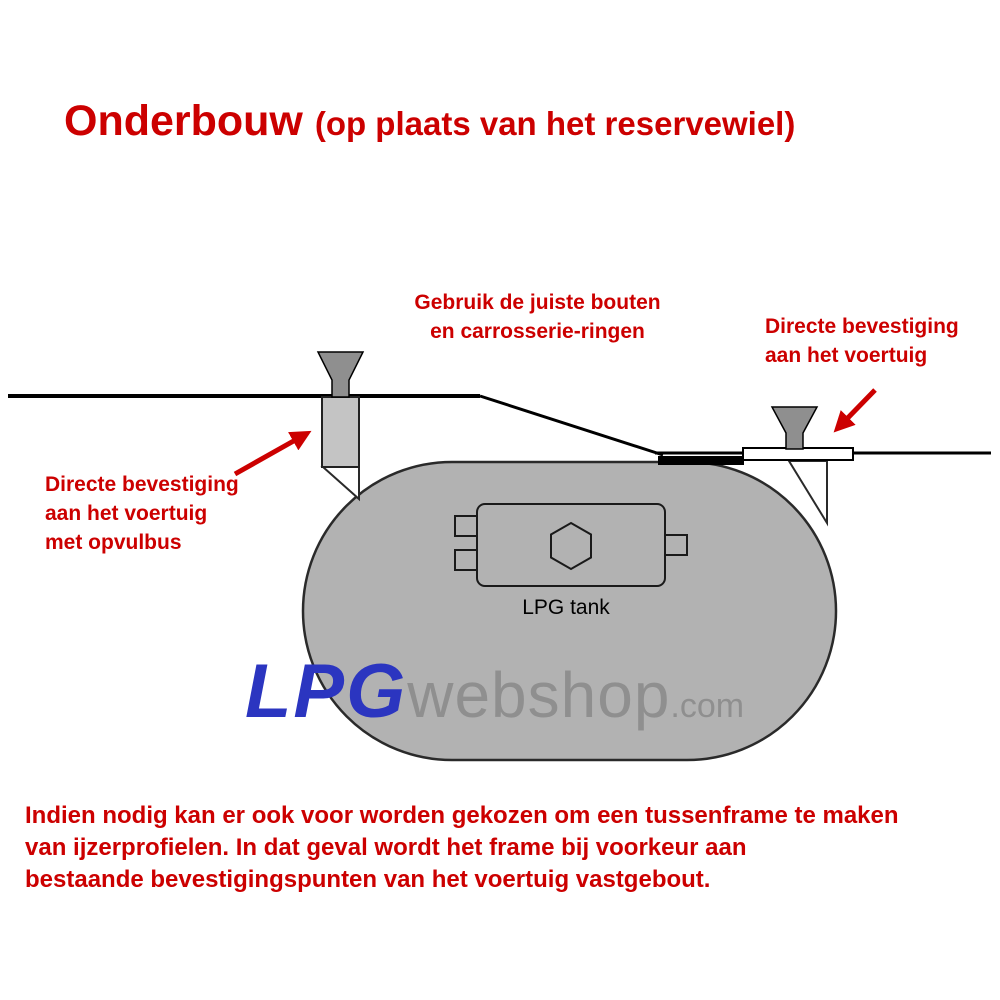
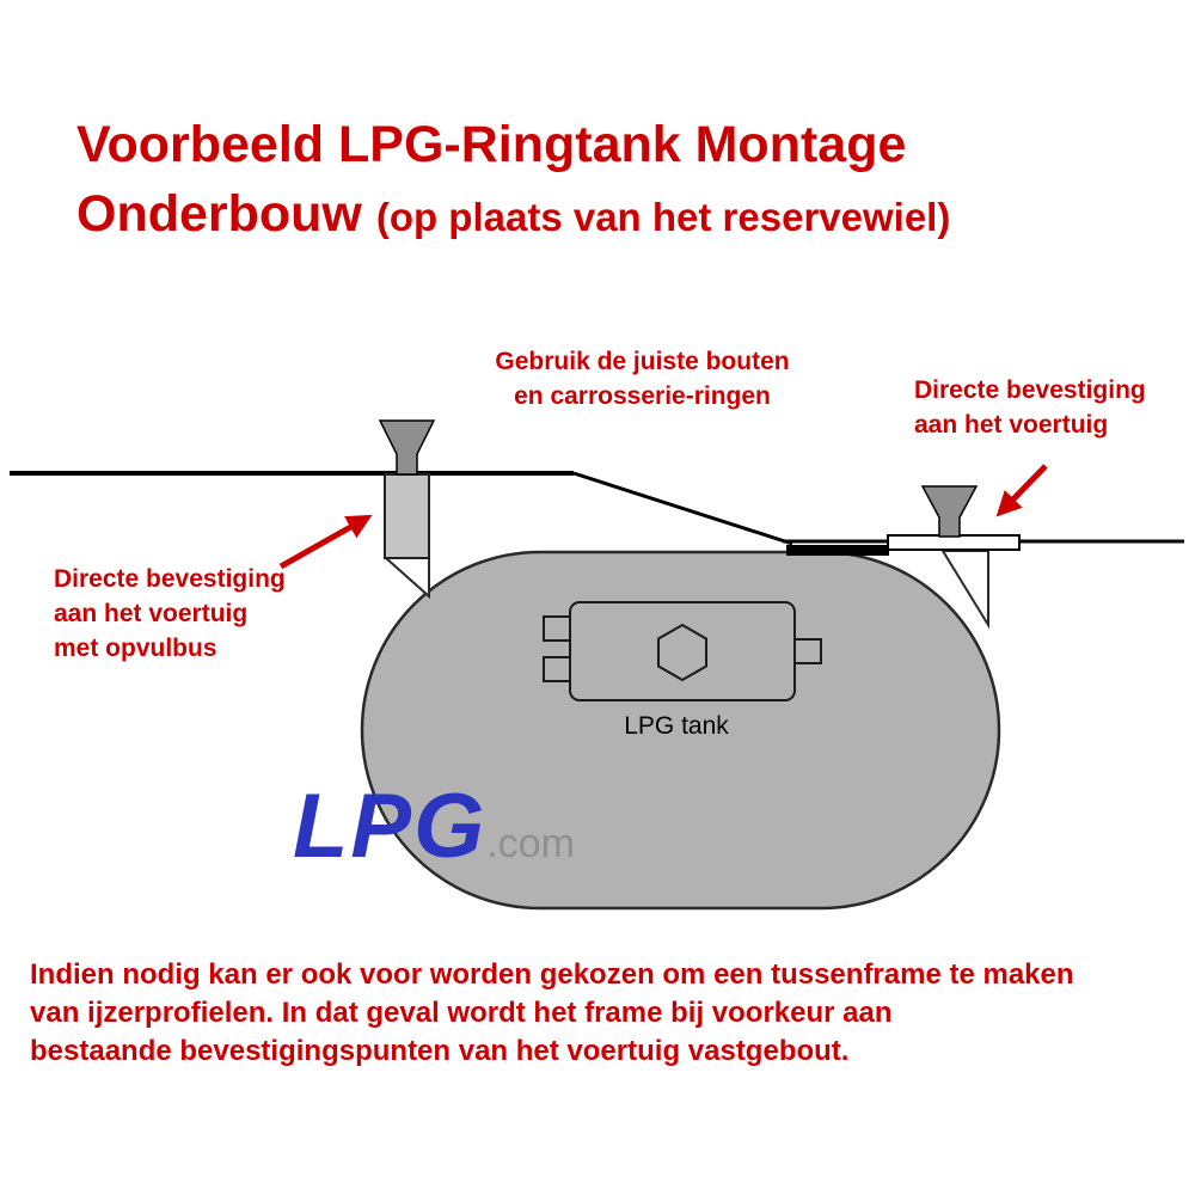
+ Voorbeeld LPG-Ringtank Montage
  Onderbouw (op plaats van het reservewiel)
  Gebruik de juiste bouten
  en carrosserie-ringen
  Directe bevestiging
  aan het voertuig
  Directe bevestiging
  aan het voertuig
  met opvulbus
  LPG tank
  LPG
- webshop
  .com
  Indien nodig kan er ook voor worden gekozen om een tussenframe te maken
  van ijzerprofielen. In dat geval wordt het frame bij voorkeur aan
  bestaande bevestigingspunten van het voertuig vastgebout.
